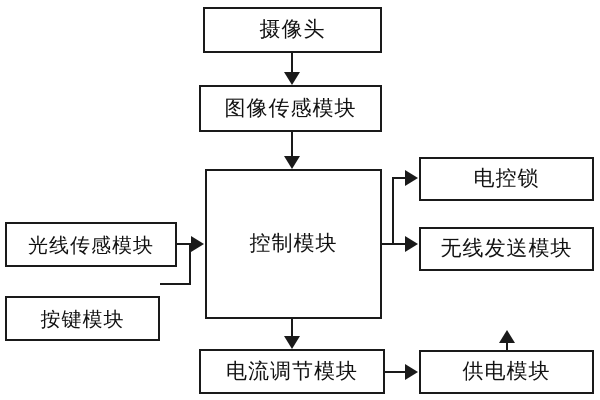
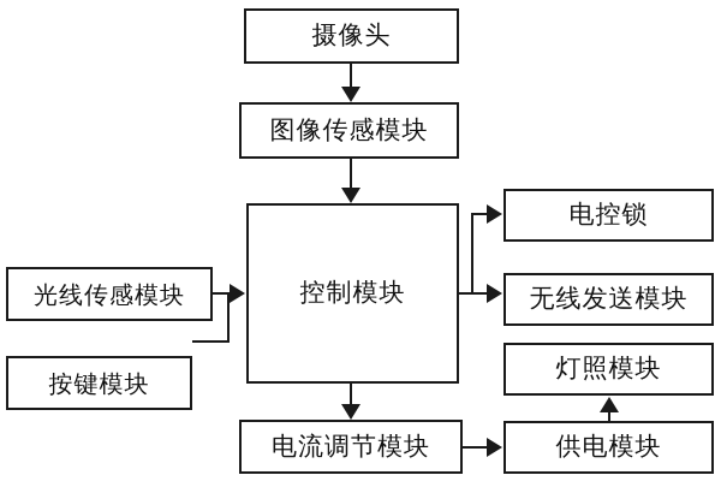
  摄像头
  图像传感模块
  控制模块
  光线传感模块
  按键模块
  电控锁
  无线发送模块
+ 灯照模块
  供电模块
  电流调节模块
